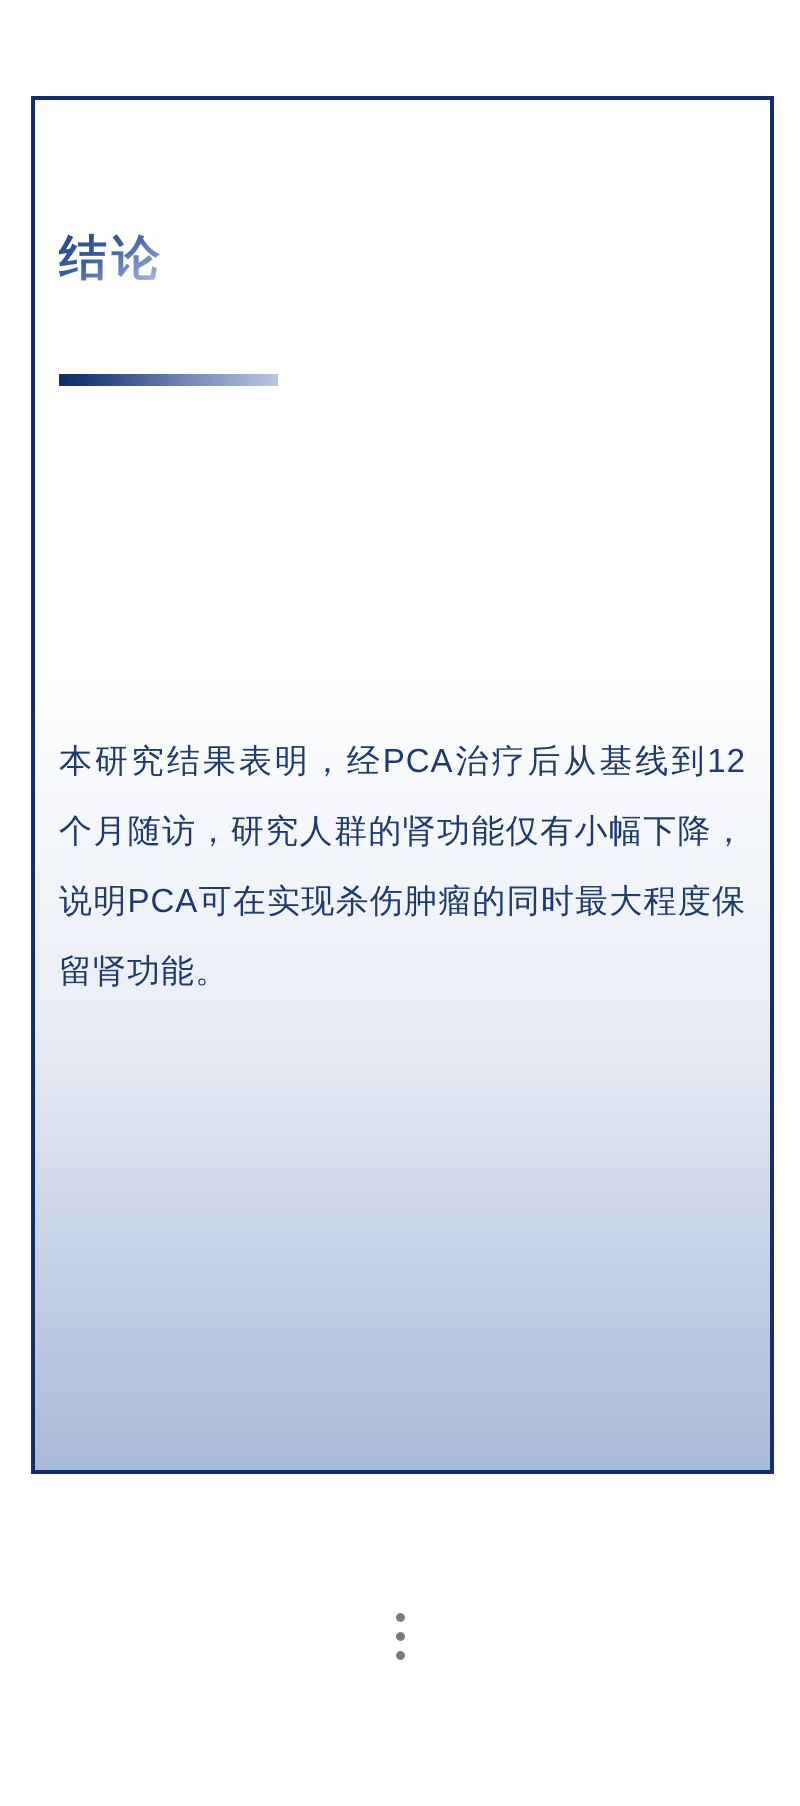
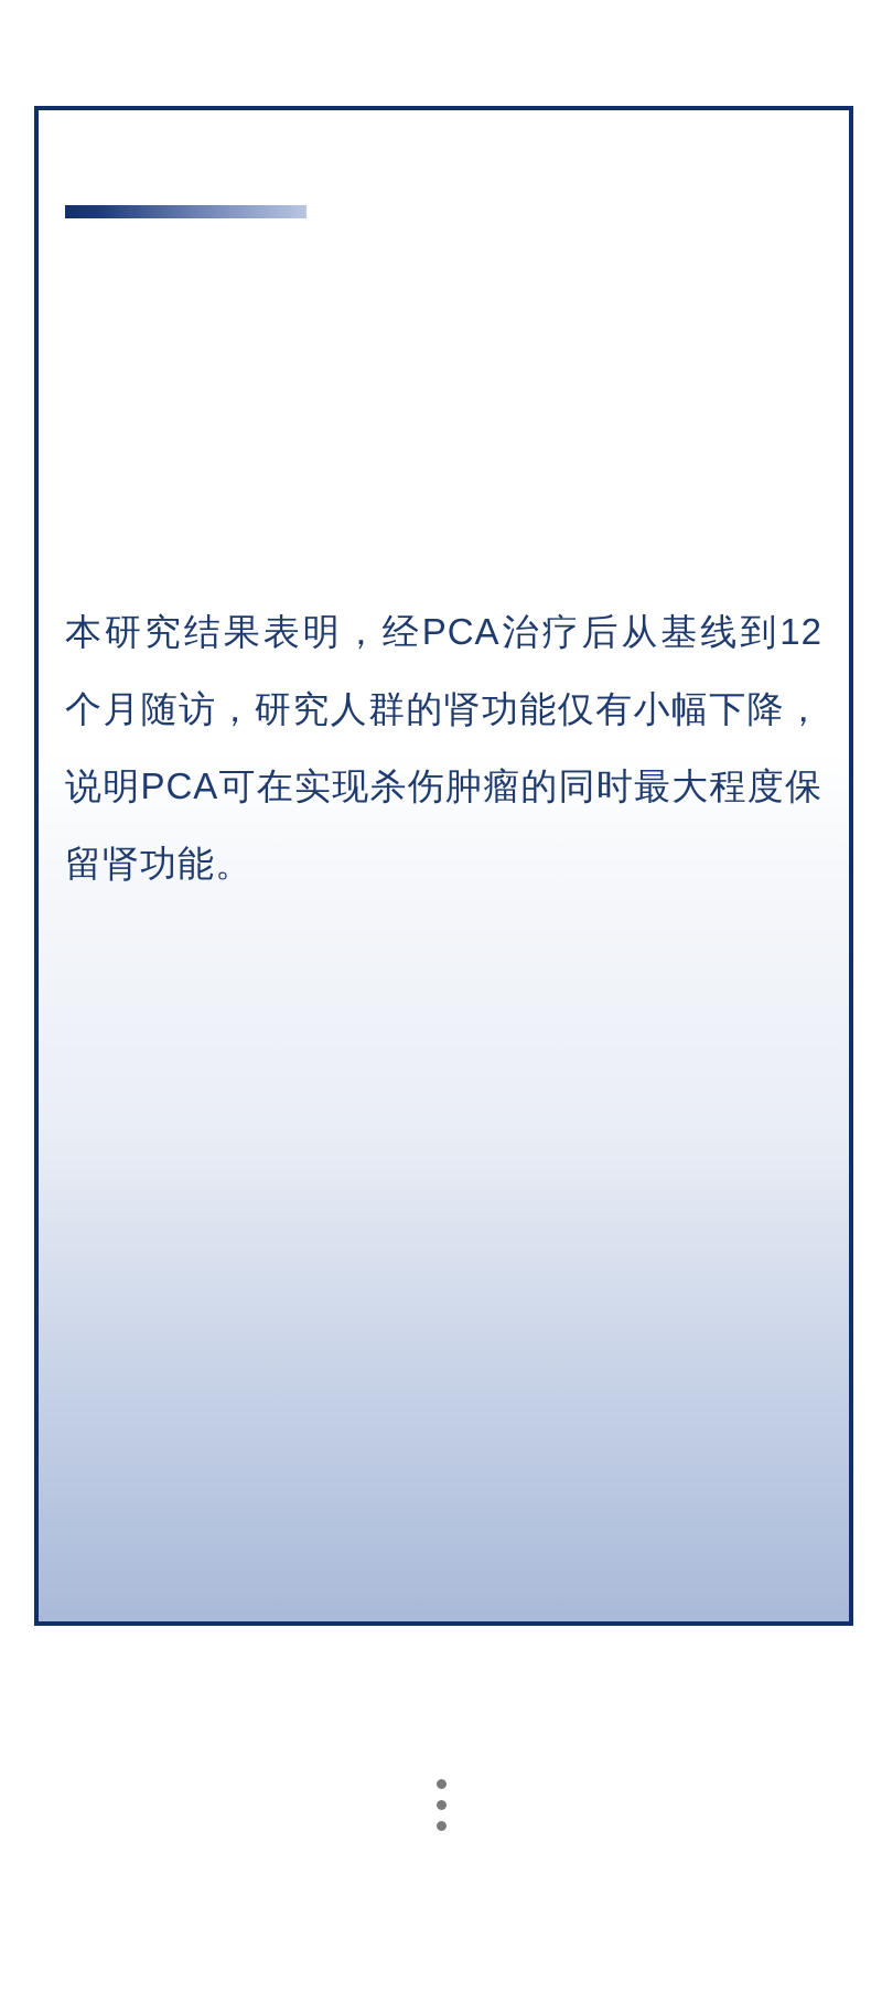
- 结论
  本研究结果表明，经PCA治疗后从基线到12个月随访，研究人群的肾功能仅有小幅下降，说明PCA可在实现杀伤肿瘤的同时最大程度保留肾功能。
